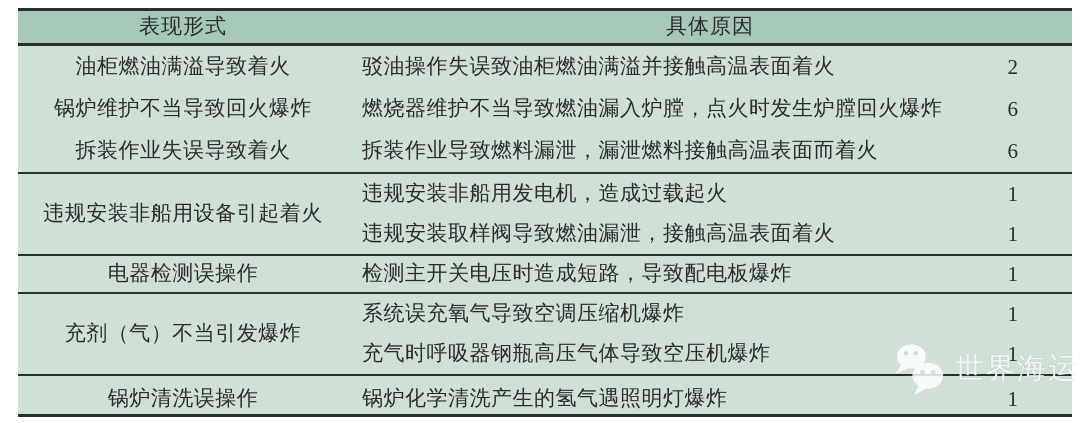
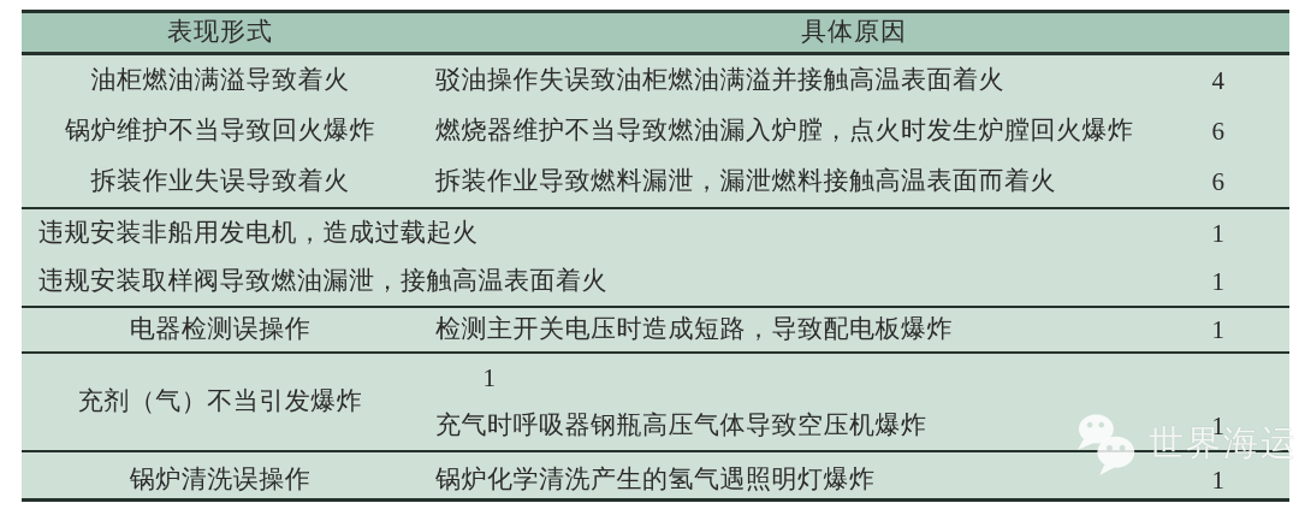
  表现形式
  具体原因
  油柜燃油满溢导致着火
  驳油操作失误致油柜燃油满溢并接触高温表面着火
- 2
+ 4
  锅炉维护不当导致回火爆炸
  燃烧器维护不当导致燃油漏入炉膛，点火时发生炉膛回火爆炸
  6
  拆装作业失误导致着火
  拆装作业导致燃料漏泄，漏泄燃料接触高温表面而着火
  6
- 违规安装非船用设备引起着火
  违规安装非船用发电机，造成过载起火
  1
  违规安装取样阀导致燃油漏泄，接触高温表面着火
  1
  电器检测误操作
  检测主开关电压时造成短路，导致配电板爆炸
  1
  充剂（气）不当引发爆炸
- 系统误充氧气导致空调压缩机爆炸
  1
  充气时呼吸器钢瓶高压气体导致空压机爆炸
  1
  锅炉清洗误操作
  锅炉化学清洗产生的氢气遇照明灯爆炸
  1
  世界海运
